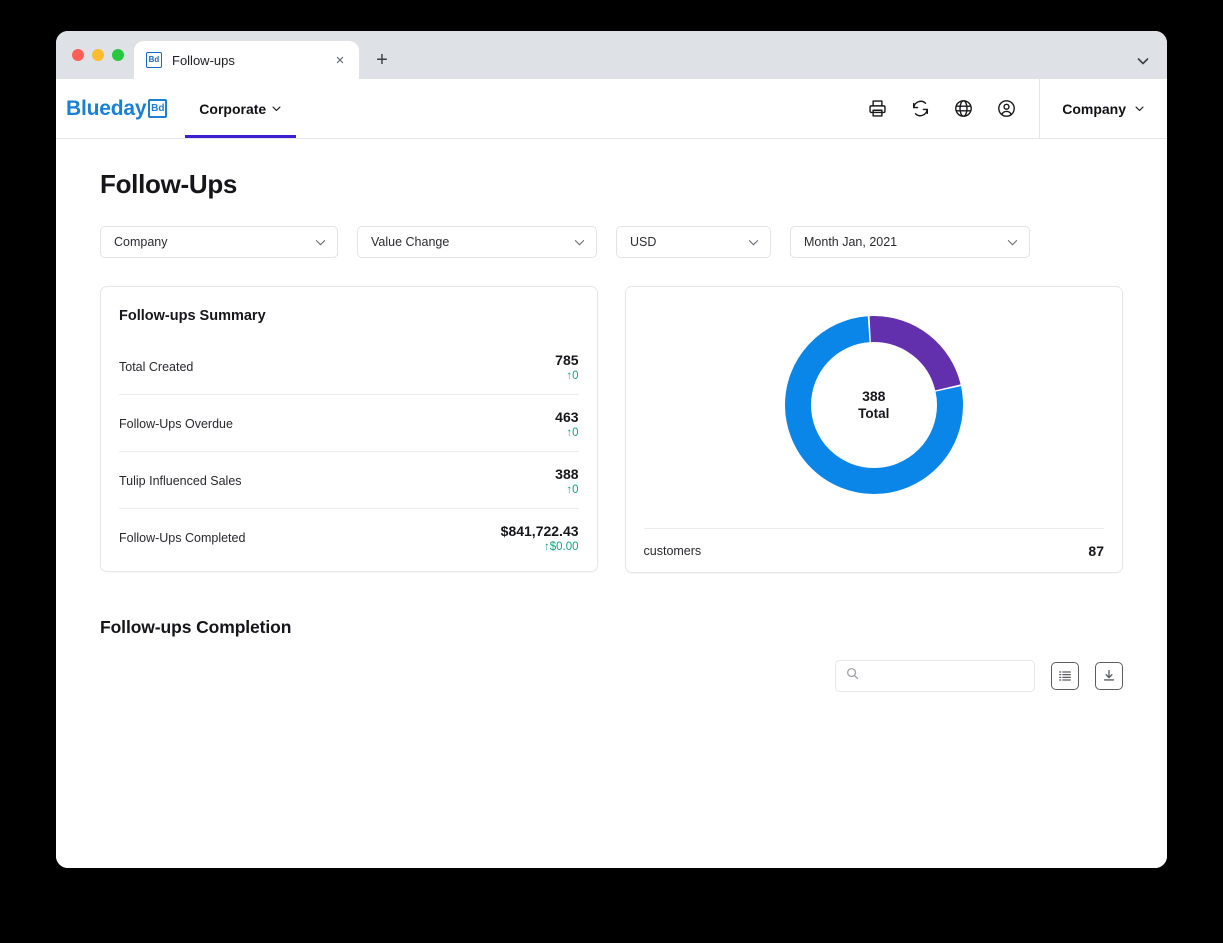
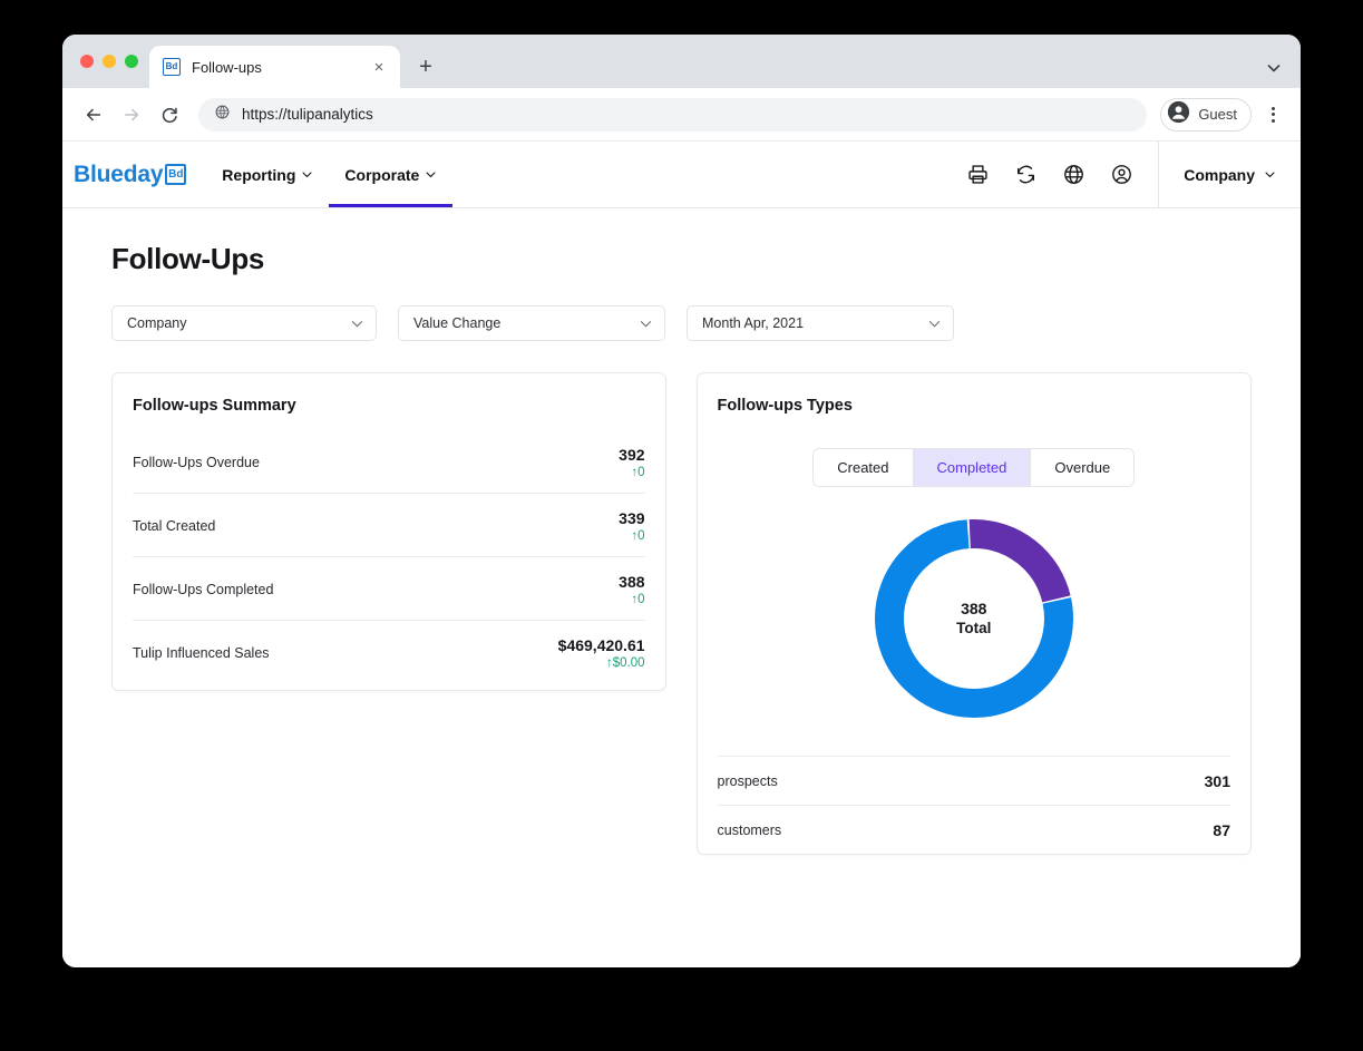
  Bd
  Follow-ups
  ×
  +
+ https://tulipanalytics
+ Guest
  Blueday
  Bd
+ Reporting
  Corporate
  Company
  Follow-Ups
  Company
  Value Change
- USD
- Month Jan, 2021
+ Month Apr, 2021
  Follow-ups Summary
- Total Created
+ Follow-Ups Overdue
- 785
+ 392
  ↑0
- Follow-Ups Overdue
+ Total Created
- 463
+ 339
  ↑0
- Tulip Influenced Sales
+ Follow-Ups Completed
  388
  ↑0
- Follow-Ups Completed
+ Tulip Influenced Sales
- $841,722.43
+ $469,420.61
  ↑$0.00
+ Follow-ups Types
+ Created
+ Completed
+ Overdue
  388
  Total
+ prospects
+ 301
  customers
  87
- Follow-ups Completion
